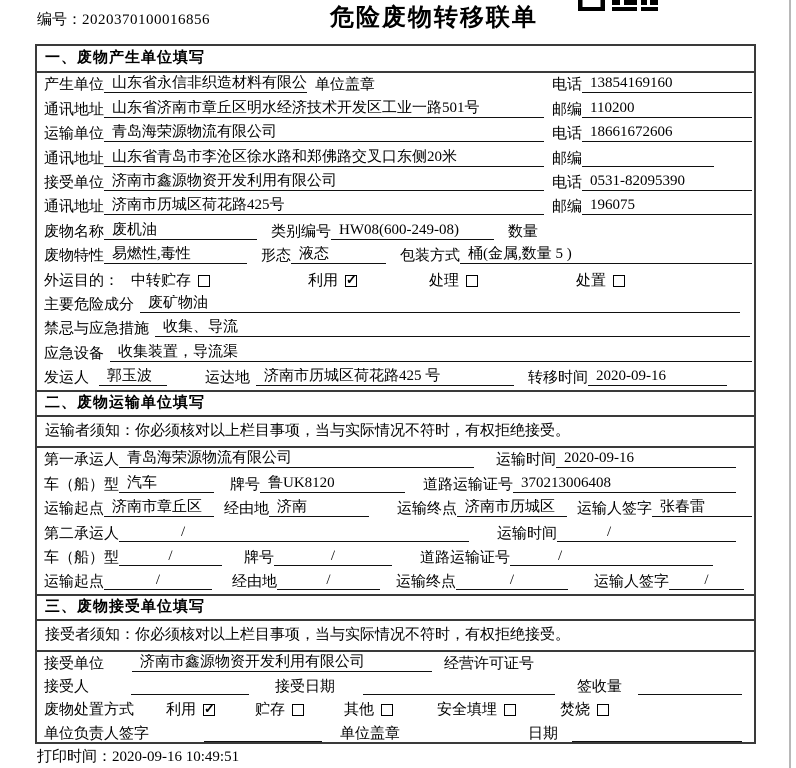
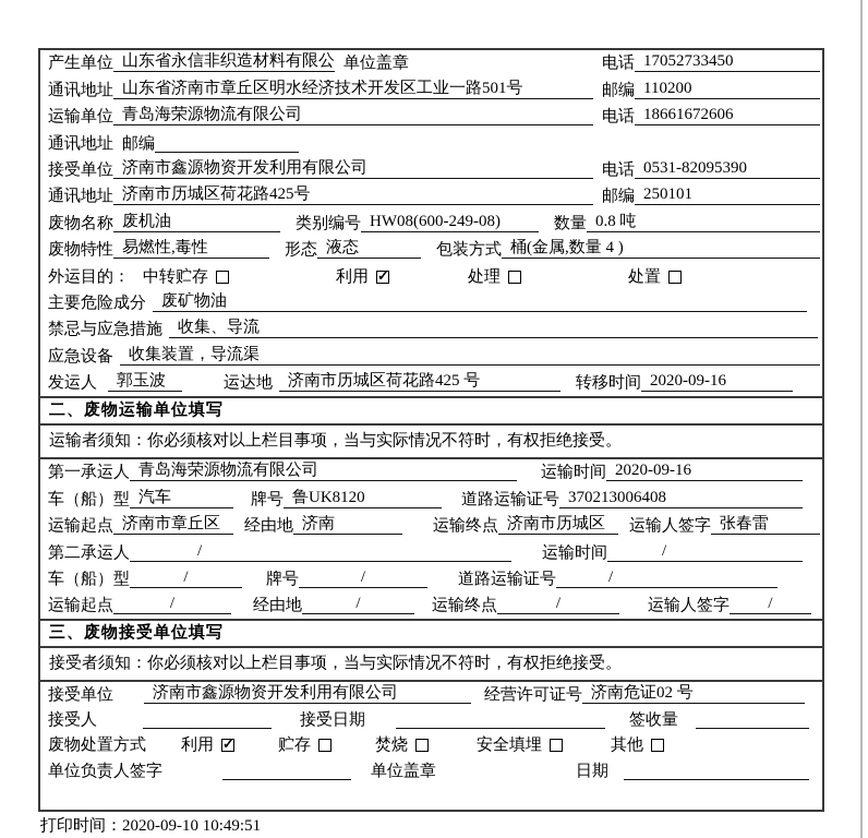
- 编号：2020370100016856
- 危险废物转移联单
- 一、废物产生单位填写
  产生单位
  山东省永信非织造材料有限公
  单位盖章
  电话
- 13854169160
+ 17052733450
  通讯地址
  山东省济南市章丘区明水经济技术开发区工业一路501号
  邮编
  110200
  运输单位
  青岛海荣源物流有限公司
  电话
  18661672606
  通讯地址
- 山东省青岛市李沧区徐水路和郑佛路交叉口东侧20米
  邮编
  接受单位
  济南市鑫源物资开发利用有限公司
  电话
  0531-82095390
  通讯地址
  济南市历城区荷花路425号
  邮编
- 196075
+ 250101
  废物名称
  废机油
  类别编号
  HW08(600-249-08)
  数量
+ 0.8 吨
  废物特性
  易燃性,毒性
  形态
  液态
  包装方式
- 桶(金属,数量 5 )
+ 桶(金属,数量 4 )
  外运目的：
  中转贮存
  利用
  处理
  处置
  主要危险成分
  废矿物油
  禁忌与应急措施
  收集、导流
  应急设备
  收集装置，导流渠
  发运人
  郭玉波
  运达地
  济南市历城区荷花路425 号
  转移时间
  2020-09-16
  二、废物运输单位填写
  运输者须知：你必须核对以上栏目事项，当与实际情况不符时，有权拒绝接受。
  第一承运人
  青岛海荣源物流有限公司
  运输时间
  2020-09-16
  车（船）型
  汽车
  牌号
  鲁UK8120
  道路运输证号
  370213006408
  运输起点
  济南市章丘区
  经由地
  济南
  运输终点
  济南市历城区
  运输人签字
  张春雷
  第二承运人
  /
  运输时间
  /
  车（船）型
  /
  牌号
  /
  道路运输证号
  /
  运输起点
  /
  经由地
  /
  运输终点
  /
  运输人签字
  /
  三、废物接受单位填写
  接受者须知：你必须核对以上栏目事项，当与实际情况不符时，有权拒绝接受。
  接受单位
  济南市鑫源物资开发利用有限公司
  经营许可证号
+ 济南危证02 号
  接受人
  接受日期
  签收量
  废物处置方式
  利用
  贮存
- 其他
+ 焚烧
  安全填埋
- 焚烧
+ 其他
  单位负责人签字
  单位盖章
  日期
- 打印时间：2020-09-16 10:49:51
+ 打印时间：2020-09-10 10:49:51
